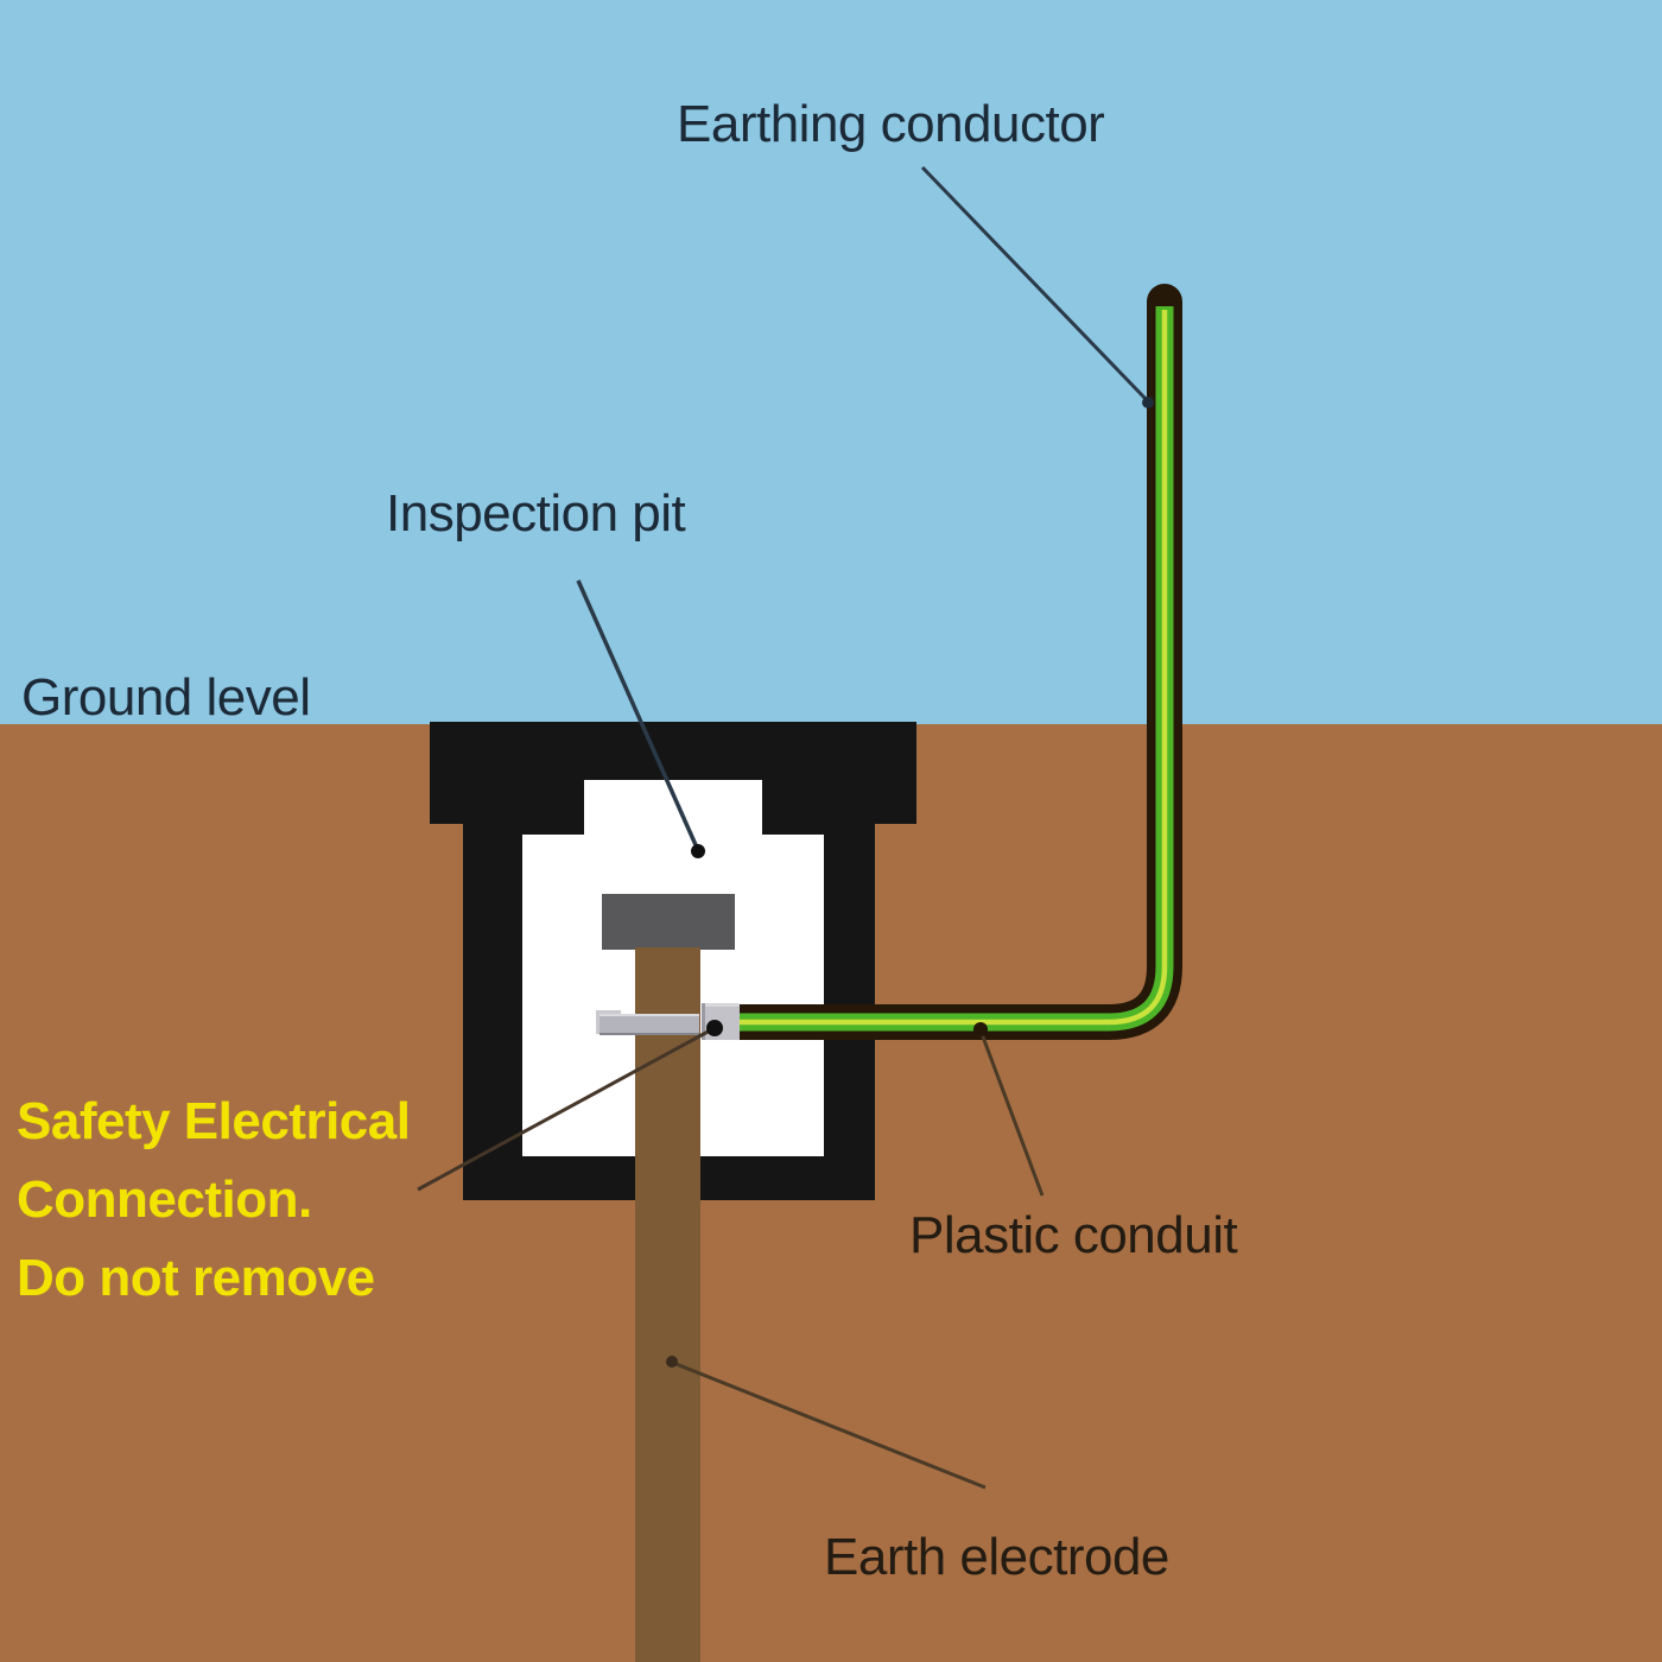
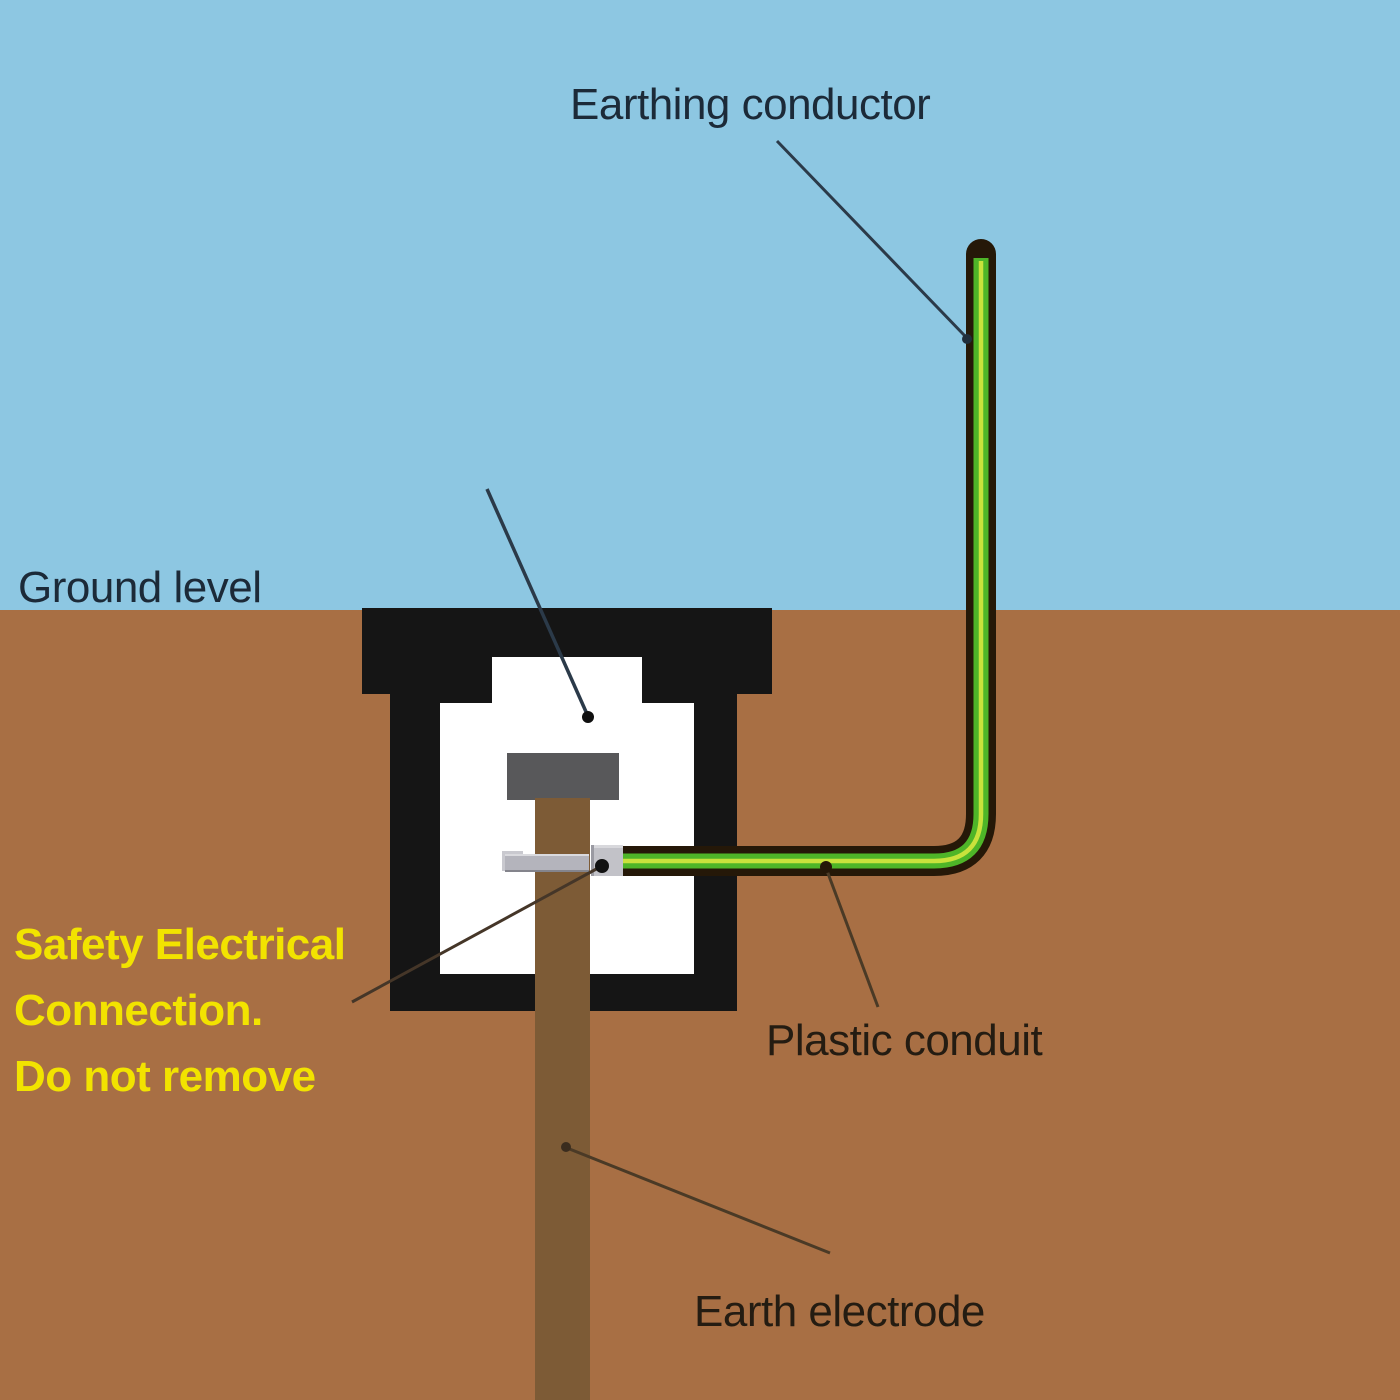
  Earthing conductor
- Inspection pit
  Ground level
  Plastic conduit
  Earth electrode
  Safety Electrical
  Connection.
  Do not remove
